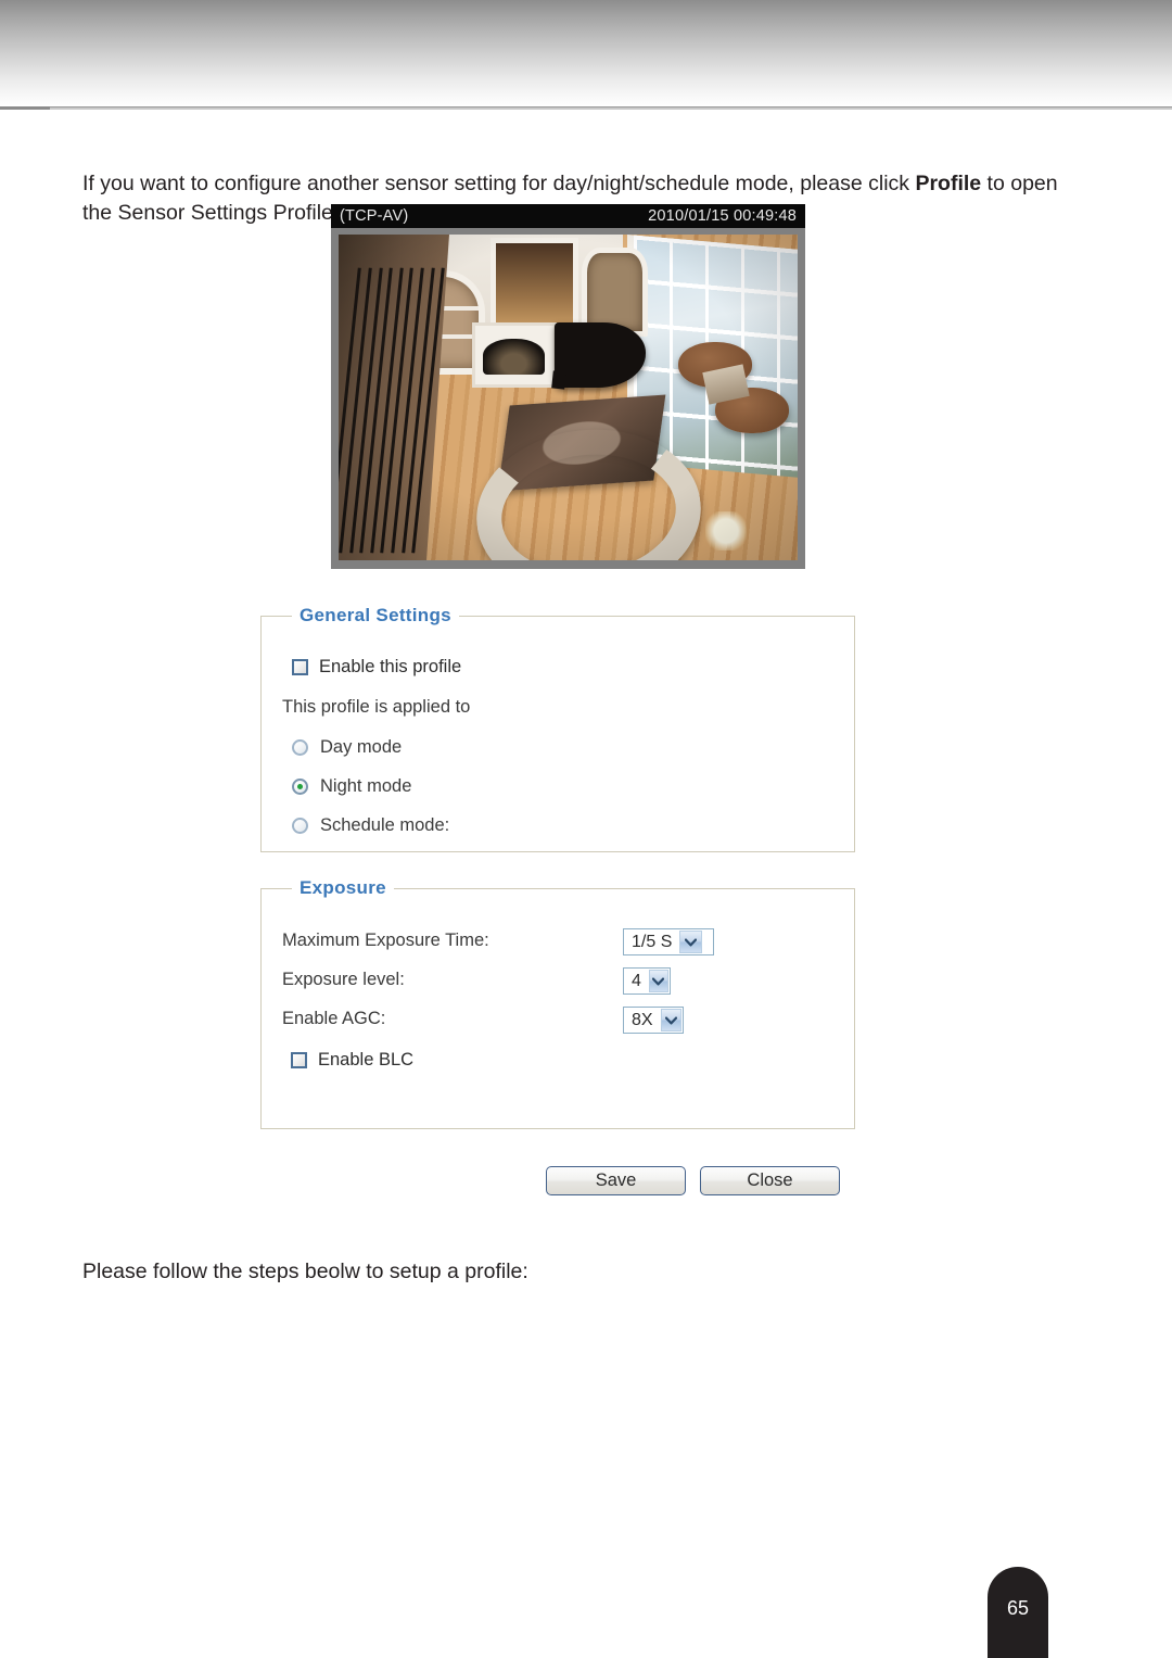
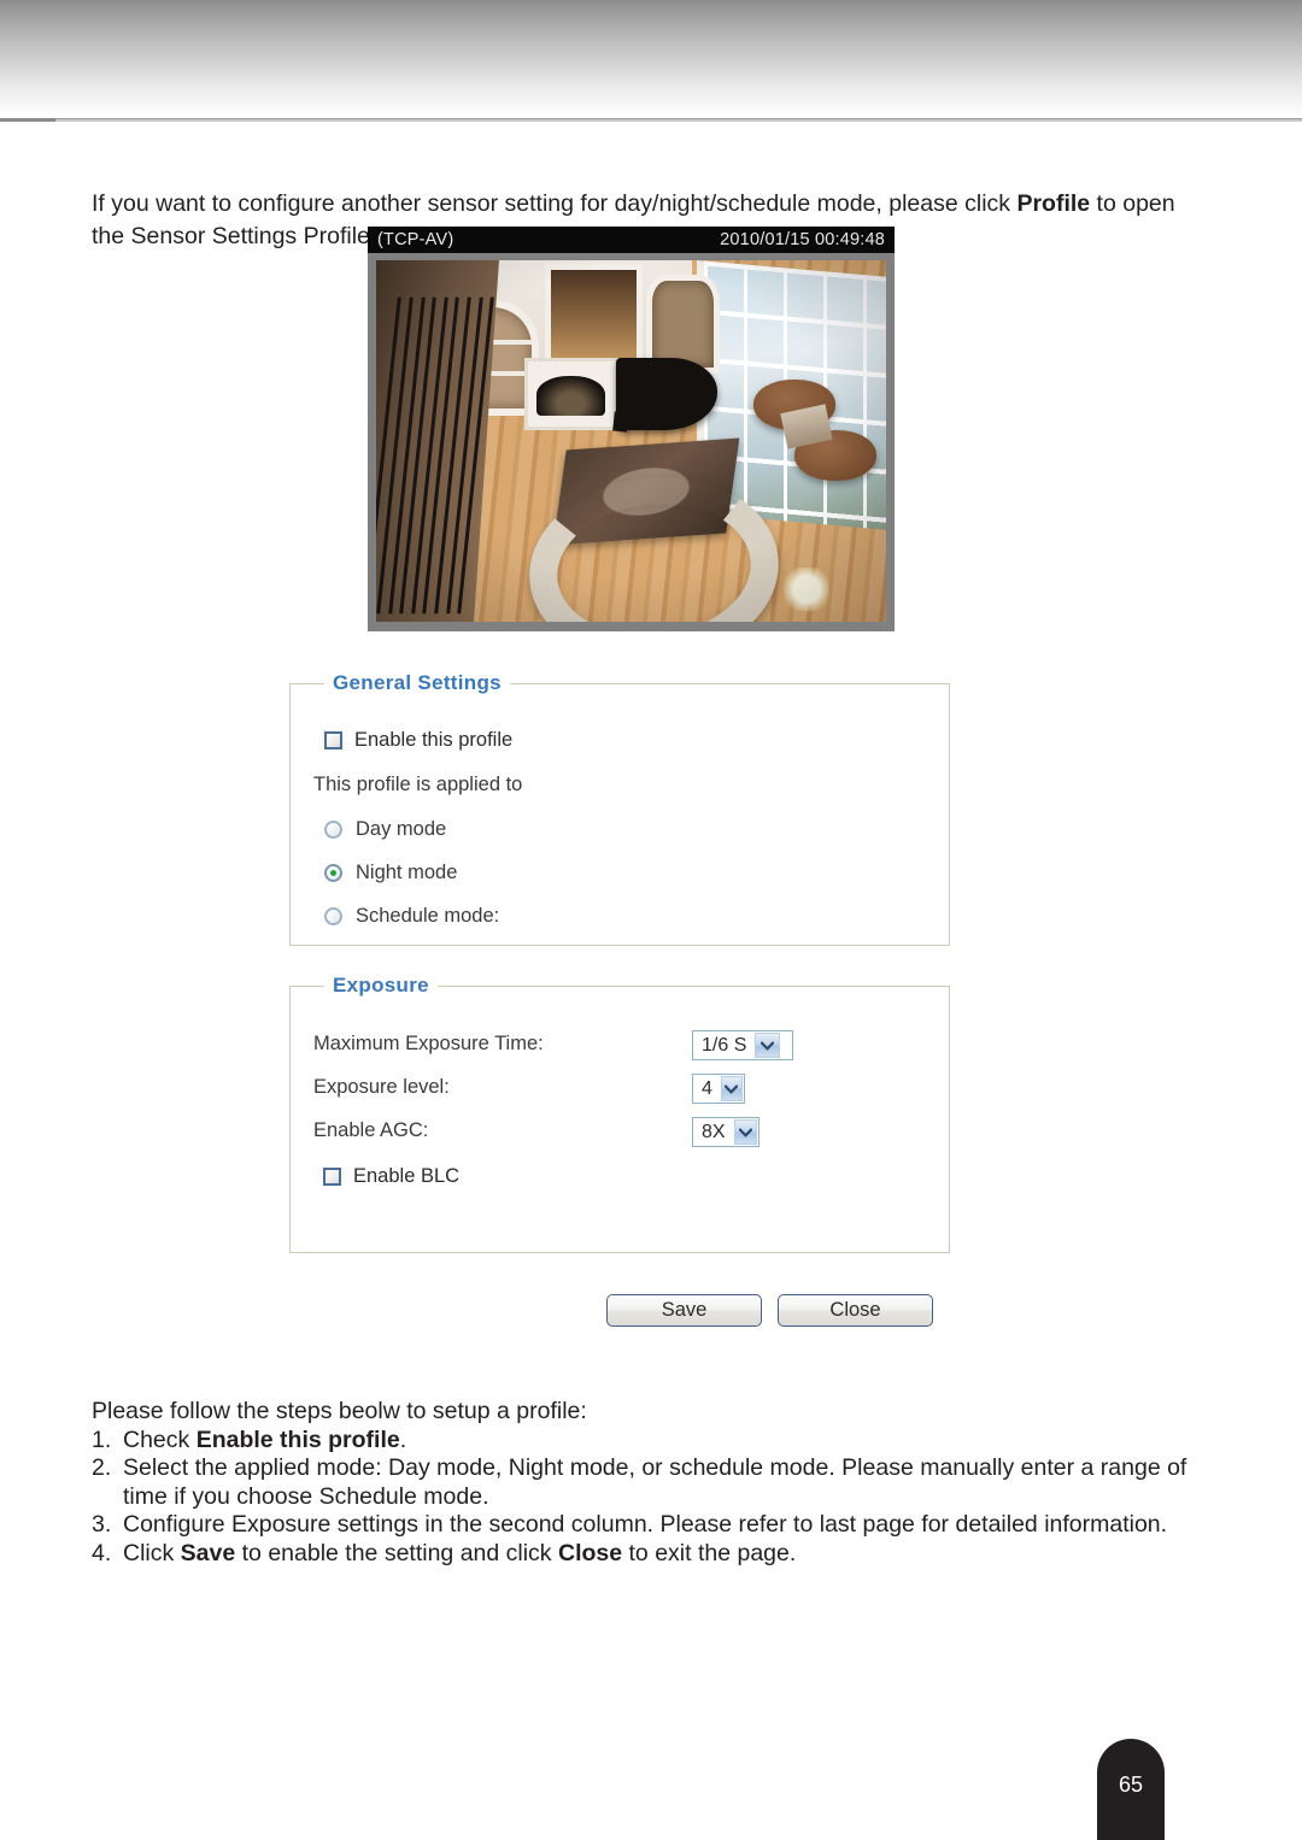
  If you want to configure another sensor setting for day/night/schedule mode, please click Profile to open the Sensor Settings Profile
  (TCP-AV)
  2010/01/15 00:49:48
  General Settings
  Enable this profile
  This profile is applied to
  Day mode
  Night mode
  Schedule mode:
  Exposure
  Maximum Exposure Time:
- 1/5 S
+ 1/6 S
  Exposure level:
  4
  Enable AGC:
  8X
  Enable BLC
  Save
  Close
  Please follow the steps beolw to setup a profile:
+ 1.
+ Check Enable this profile.
+ 2.
+ Select the applied mode: Day mode, Night mode, or schedule mode. Please manually enter a range of time if you choose Schedule mode.
+ 3.
+ Configure Exposure settings in the second column. Please refer to last page for detailed information.
+ 4.
+ Click Save to enable the setting and click Close to exit the page.
  65
